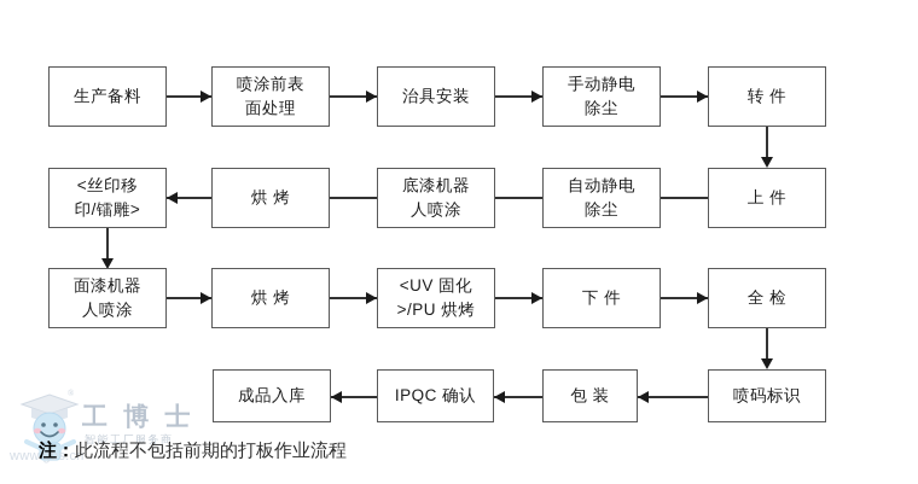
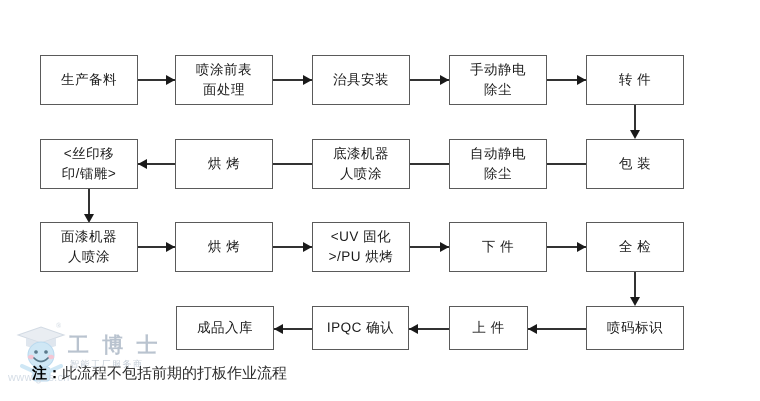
  生产备料
  喷涂前表
  面处理
  治具安装
  手动静电
  除尘
  转 件
- 上 件
+ 包 装
  自动静电
  除尘
  底漆机器
  人喷涂
  烘 烤
  <丝印移
  印/镭雕>
  面漆机器
  人喷涂
  烘 烤
  <UV 固化
  >/PU 烘烤
  下 件
  全 检
  喷码标识
- 包 装
+ 上 件
  IPQC 确认
  成品入库
  ®
  工 博 士
  智能工厂服务商
  www.gbs.cn
  注：此流程不包括前期的打板作业流程
